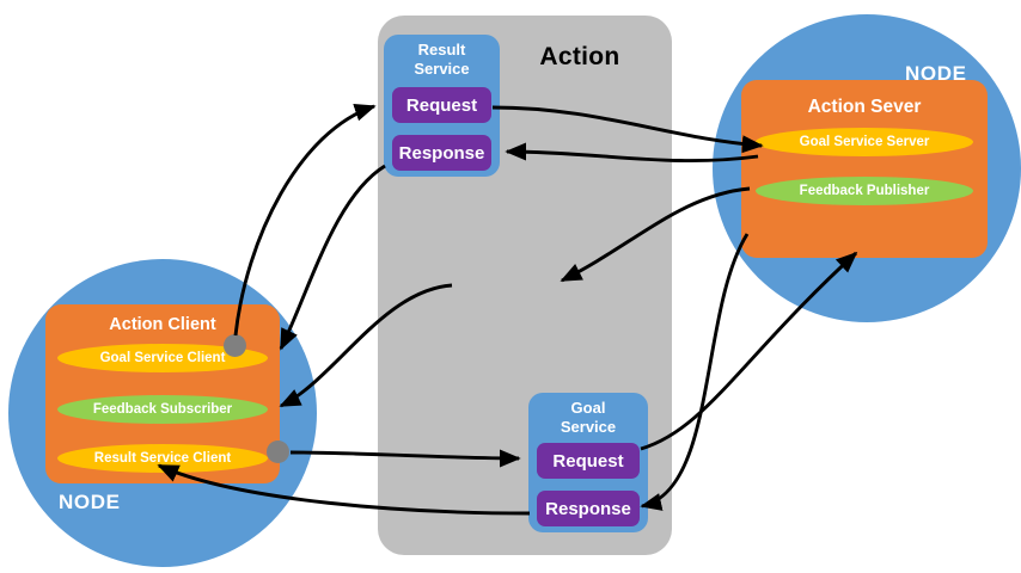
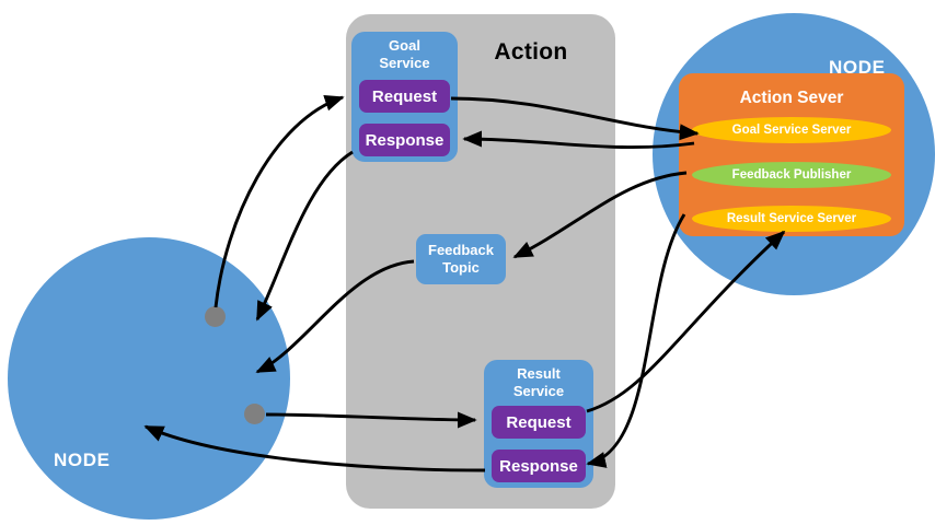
  Action
  NODE
- Action Client
- Goal Service Client
- Feedback Subscriber
- Result Service Client
  NODE
  Action Sever
  Goal Service Server
  Feedback Publisher
+ Result Service Server
- Result
+ Goal
  Service
  Request
  Response
- Goal
+ Result
  Service
  Request
  Response
+ Feedback
+ Topic
